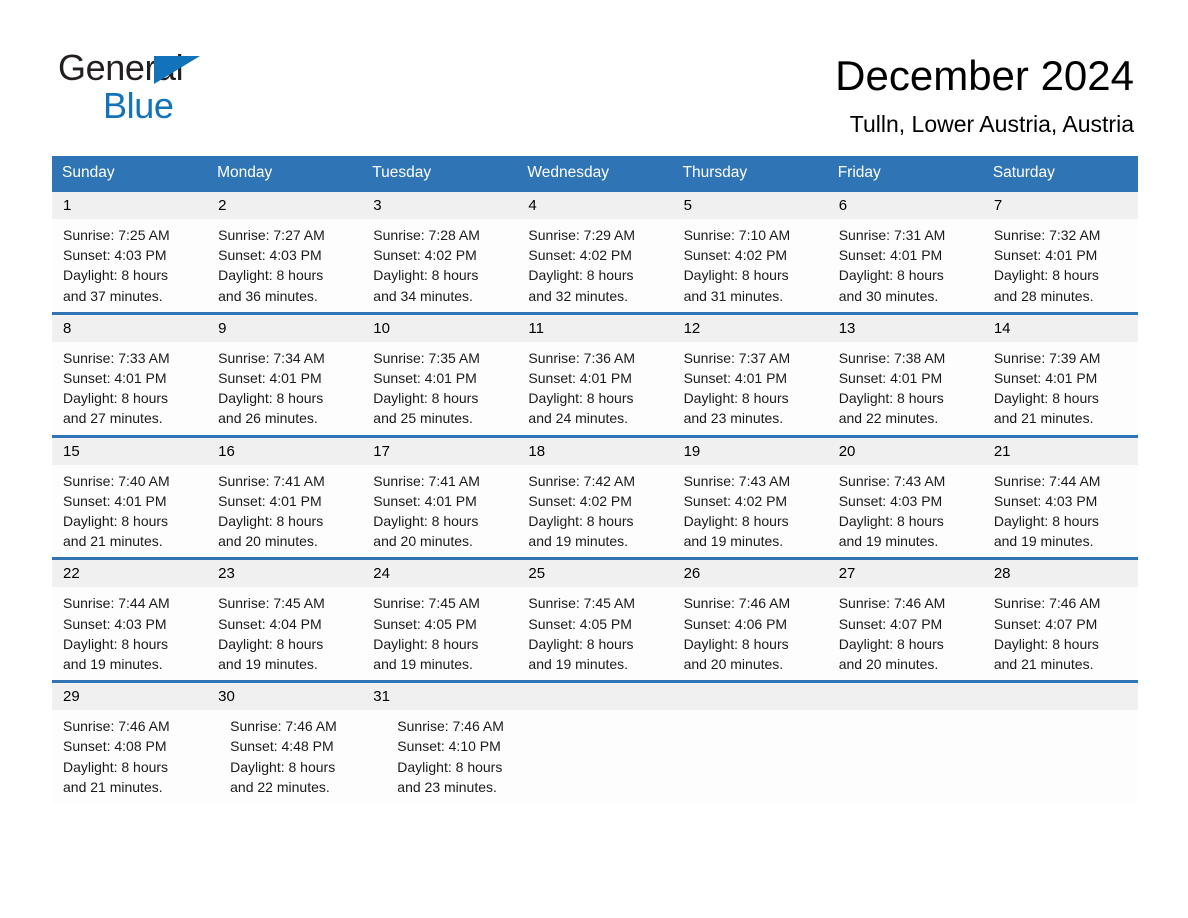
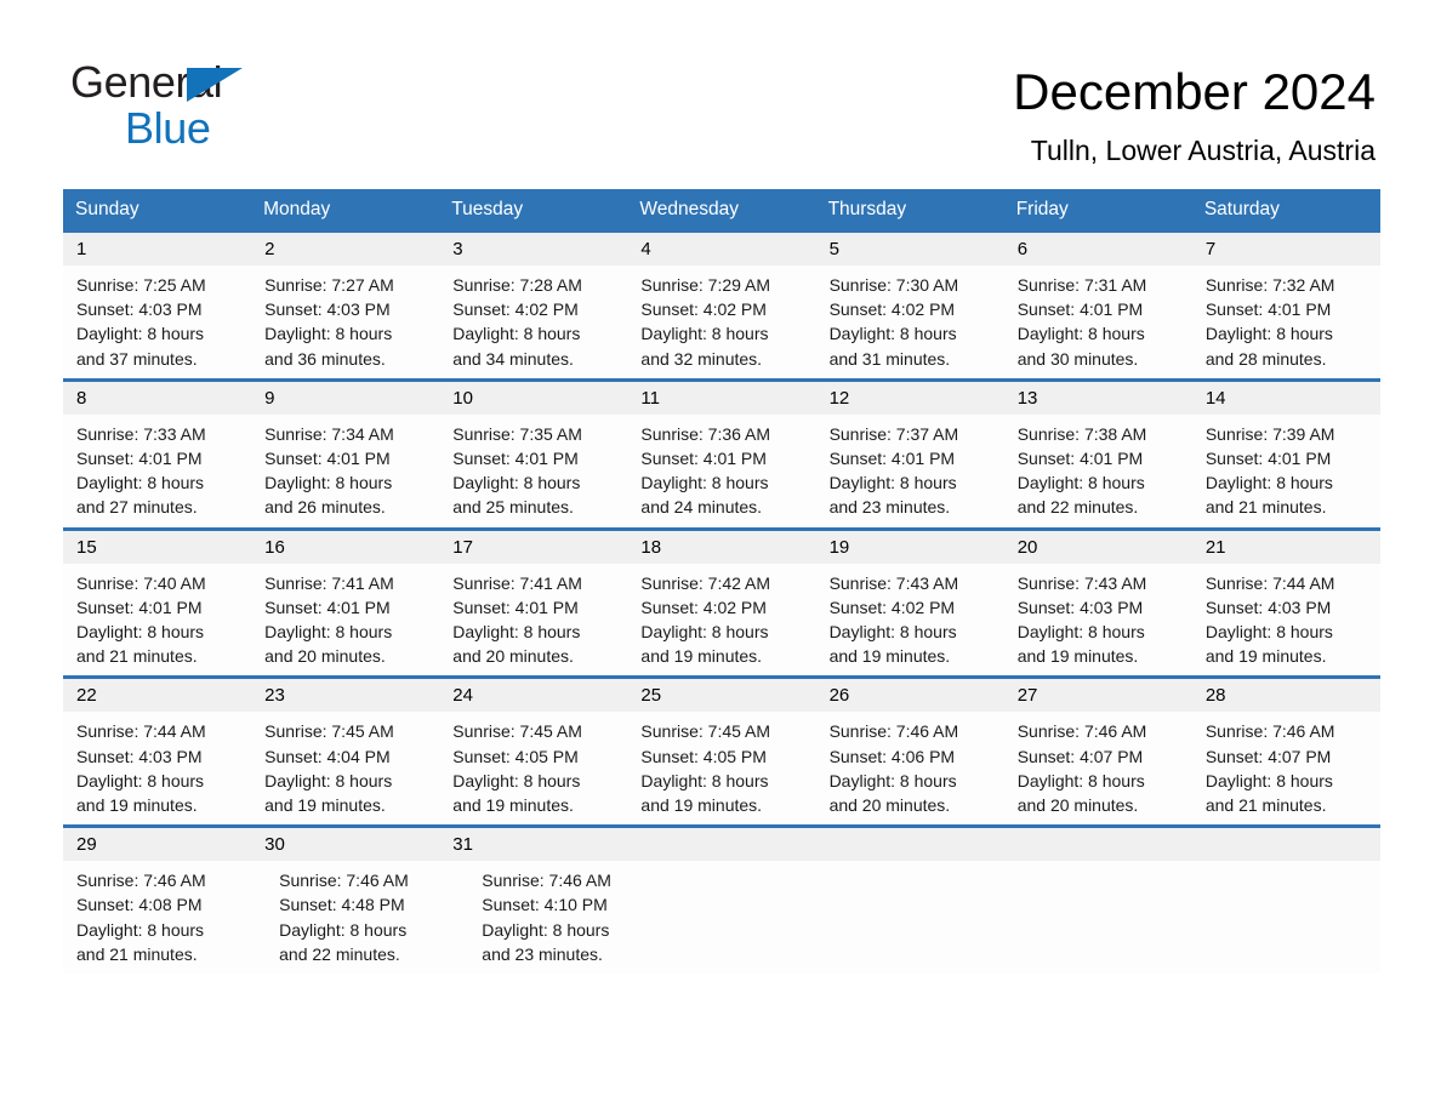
  General
  Blue
  December 2024
  Tulln, Lower Austria, Austria
  Sunday
  Monday
  Tuesday
  Wednesday
  Thursday
  Friday
  Saturday
  1
  2
  3
  4
  5
  6
  7
  Sunrise: 7:25 AM
  Sunset: 4:03 PM
  Daylight: 8 hours
  and 37 minutes.
  Sunrise: 7:27 AM
  Sunset: 4:03 PM
  Daylight: 8 hours
  and 36 minutes.
  Sunrise: 7:28 AM
  Sunset: 4:02 PM
  Daylight: 8 hours
  and 34 minutes.
  Sunrise: 7:29 AM
  Sunset: 4:02 PM
  Daylight: 8 hours
  and 32 minutes.
- Sunrise: 7:10 AM
+ Sunrise: 7:30 AM
  Sunset: 4:02 PM
  Daylight: 8 hours
  and 31 minutes.
  Sunrise: 7:31 AM
  Sunset: 4:01 PM
  Daylight: 8 hours
  and 30 minutes.
  Sunrise: 7:32 AM
  Sunset: 4:01 PM
  Daylight: 8 hours
  and 28 minutes.
  8
  9
  10
  11
  12
  13
  14
  Sunrise: 7:33 AM
  Sunset: 4:01 PM
  Daylight: 8 hours
  and 27 minutes.
  Sunrise: 7:34 AM
  Sunset: 4:01 PM
  Daylight: 8 hours
  and 26 minutes.
  Sunrise: 7:35 AM
  Sunset: 4:01 PM
  Daylight: 8 hours
  and 25 minutes.
  Sunrise: 7:36 AM
  Sunset: 4:01 PM
  Daylight: 8 hours
  and 24 minutes.
  Sunrise: 7:37 AM
  Sunset: 4:01 PM
  Daylight: 8 hours
  and 23 minutes.
  Sunrise: 7:38 AM
  Sunset: 4:01 PM
  Daylight: 8 hours
  and 22 minutes.
  Sunrise: 7:39 AM
  Sunset: 4:01 PM
  Daylight: 8 hours
  and 21 minutes.
  15
  16
  17
  18
  19
  20
  21
  Sunrise: 7:40 AM
  Sunset: 4:01 PM
  Daylight: 8 hours
  and 21 minutes.
  Sunrise: 7:41 AM
  Sunset: 4:01 PM
  Daylight: 8 hours
  and 20 minutes.
  Sunrise: 7:41 AM
  Sunset: 4:01 PM
  Daylight: 8 hours
  and 20 minutes.
  Sunrise: 7:42 AM
  Sunset: 4:02 PM
  Daylight: 8 hours
  and 19 minutes.
  Sunrise: 7:43 AM
  Sunset: 4:02 PM
  Daylight: 8 hours
  and 19 minutes.
  Sunrise: 7:43 AM
  Sunset: 4:03 PM
  Daylight: 8 hours
  and 19 minutes.
  Sunrise: 7:44 AM
  Sunset: 4:03 PM
  Daylight: 8 hours
  and 19 minutes.
  22
  23
  24
  25
  26
  27
  28
  Sunrise: 7:44 AM
  Sunset: 4:03 PM
  Daylight: 8 hours
  and 19 minutes.
  Sunrise: 7:45 AM
  Sunset: 4:04 PM
  Daylight: 8 hours
  and 19 minutes.
  Sunrise: 7:45 AM
  Sunset: 4:05 PM
  Daylight: 8 hours
  and 19 minutes.
  Sunrise: 7:45 AM
  Sunset: 4:05 PM
  Daylight: 8 hours
  and 19 minutes.
  Sunrise: 7:46 AM
  Sunset: 4:06 PM
  Daylight: 8 hours
  and 20 minutes.
  Sunrise: 7:46 AM
  Sunset: 4:07 PM
  Daylight: 8 hours
  and 20 minutes.
  Sunrise: 7:46 AM
  Sunset: 4:07 PM
  Daylight: 8 hours
  and 21 minutes.
  29
  30
  31
  Sunrise: 7:46 AM
  Sunset: 4:08 PM
  Daylight: 8 hours
  and 21 minutes.
  Sunrise: 7:46 AM
  Sunset: 4:48 PM
  Daylight: 8 hours
  and 22 minutes.
  Sunrise: 7:46 AM
  Sunset: 4:10 PM
  Daylight: 8 hours
  and 23 minutes.
